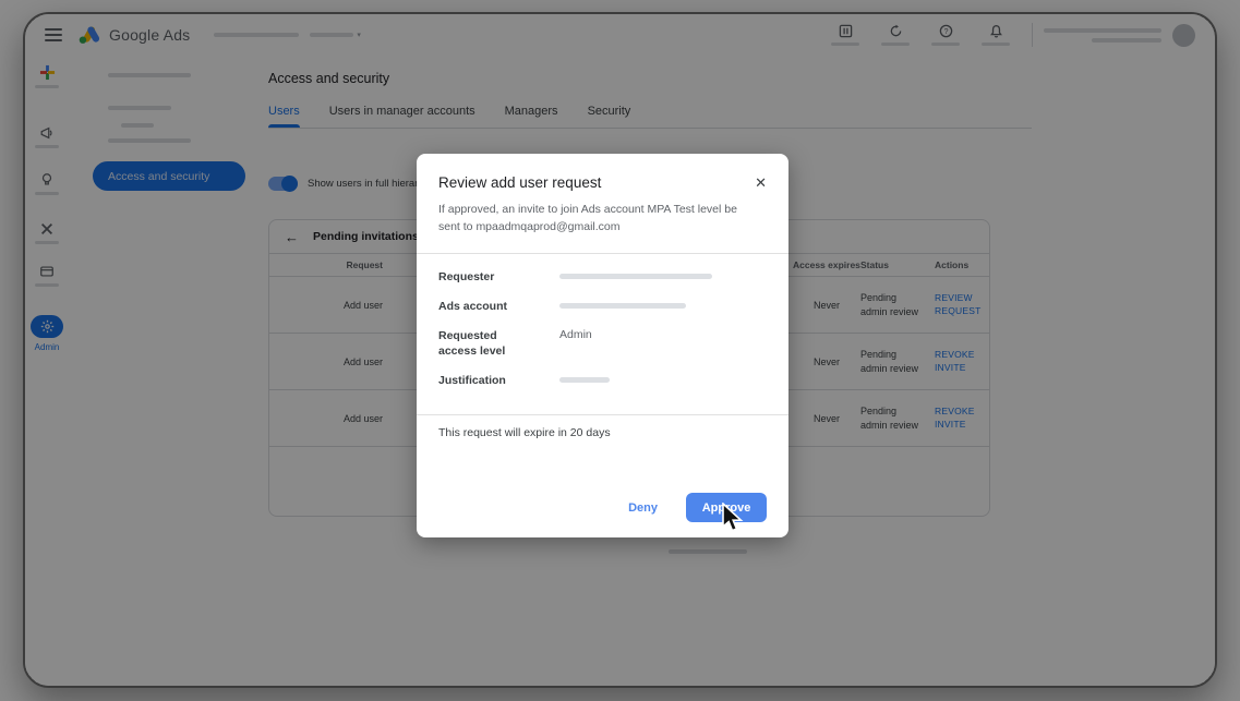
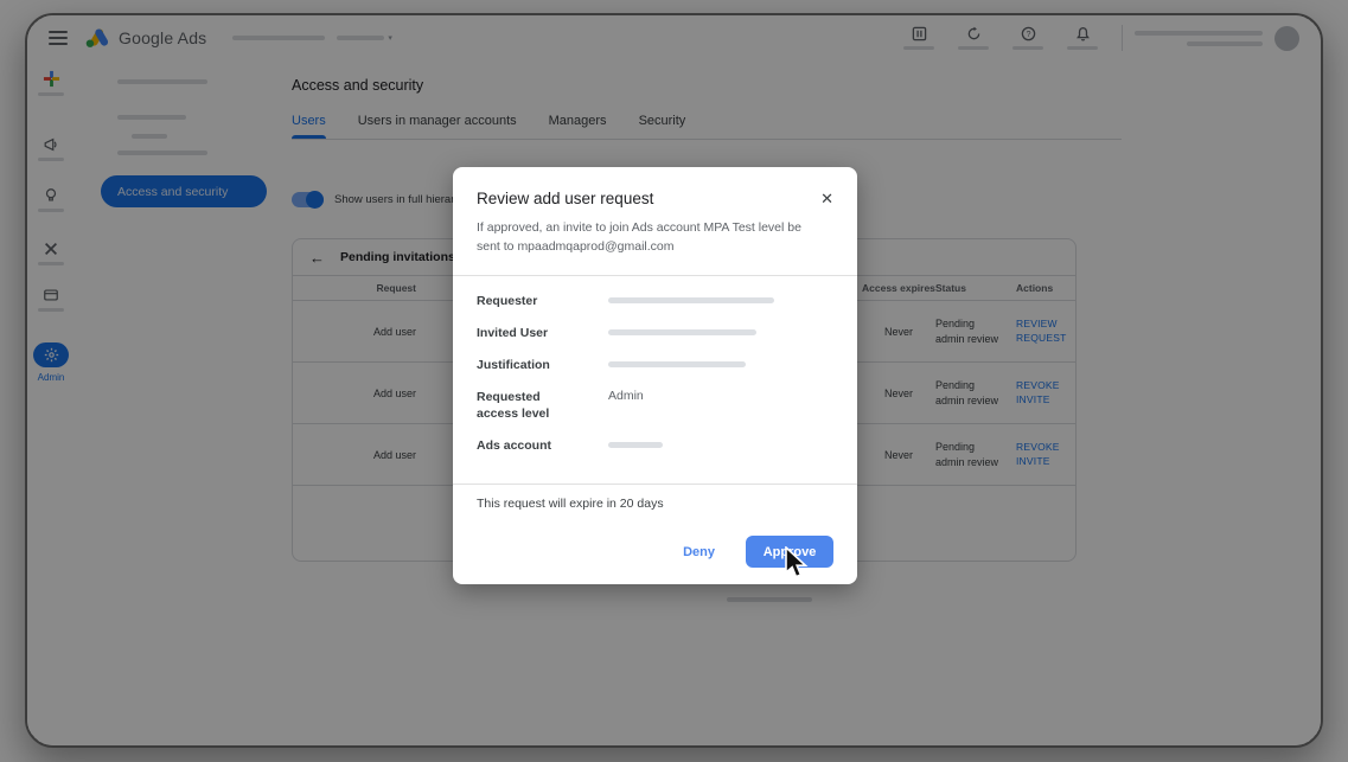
  Google Ads
  Admin
  Access and security
  Access and security
  Users
  Users in manager accounts
  Managers
  Security
  Show users in full hiera
  ←
  Pending invitations
  Request
  Access expires
  Status
  Actions
  Add user
  Never
  Pending admin review
  REVIEW REQUEST
  Add user
  Never
  Pending admin review
  REVOKE INVITE
  Add user
  Never
  Pending admin review
  REVOKE INVITE
  Review add user request
  ✕
  If approved, an invite to join Ads account MPA Test level be sent to mpaadmqaprod@gmail.com
  Requester
+ Invited User
- Ads account
+ Justification
  Requested access level
  Admin
- Justification
+ Ads account
  This request will expire in 20 days
  Deny
  Appove
